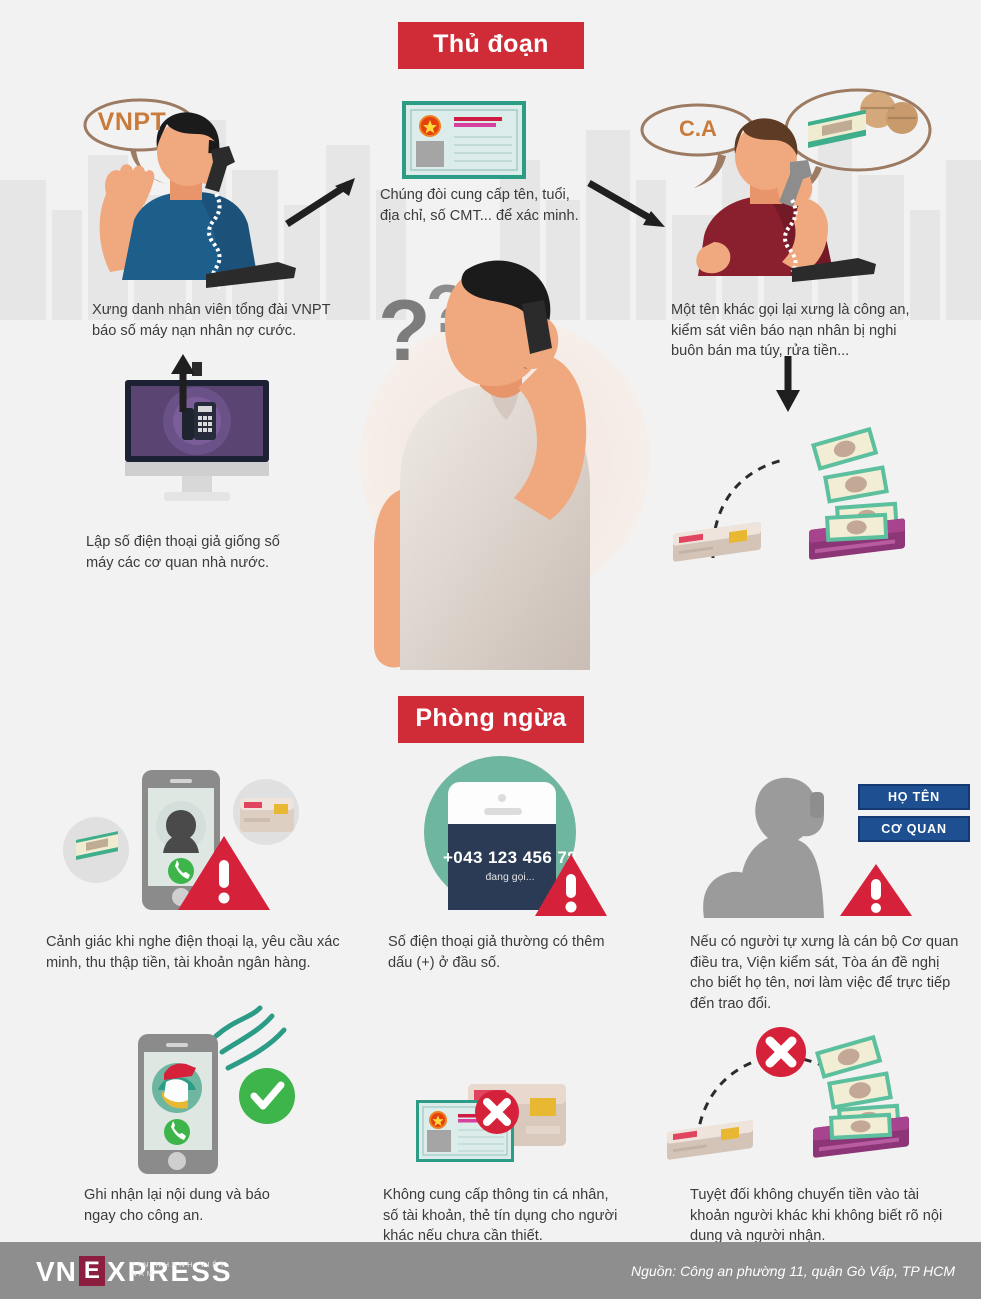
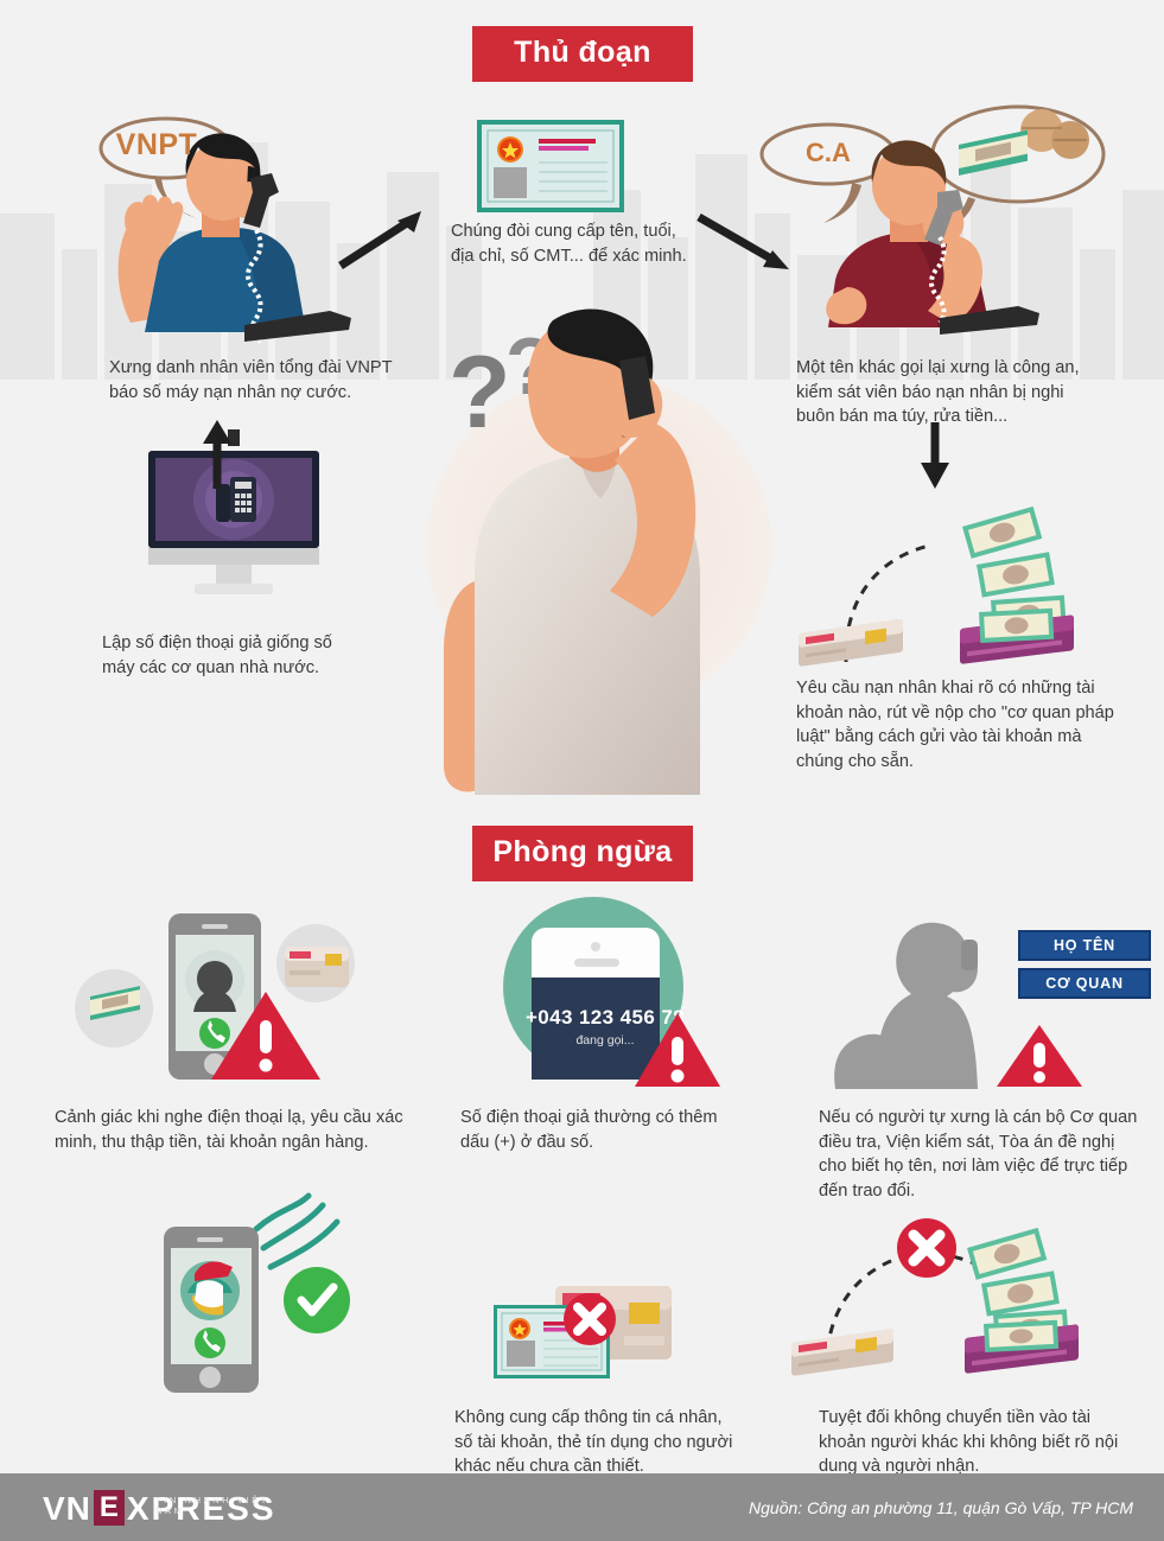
  Thủ đoạn
  Phòng ngừa
  VNPT
  Xưng danh nhân viên tổng đài VNPT
  báo số máy nạn nhân nợ cước.
  Chúng đòi cung cấp tên, tuổi,
  địa chỉ, số CMT... để xác minh.
  C.A
  Một tên khác gọi lại xưng là công an,
  kiểm sát viên báo nạn nhân bị nghi
  buôn bán ma túy, rửa tiền...
  Lập số điện thoại giả giống số
  máy các cơ quan nhà nước.
  ?
+ Yêu cầu nạn nhân khai rõ có những tài
+ khoản nào, rút về nộp cho "cơ quan pháp
+ luật" bằng cách gửi vào tài khoản mà
+ chúng cho sẵn.
  Cảnh giác khi nghe điện thoại lạ, yêu cầu xác
  minh, thu thập tiền, tài khoản ngân hàng.
  +043 123 456 7
  đang gọi...
  Số điện thoại giả thường có thêm
  dấu (+) ở đầu số.
  HỌ TÊN
  CƠ QUAN
  Nếu có người tự xưng là cán bộ Cơ quan
  điều tra, Viện kiểm sát, Tòa án đề nghị
  cho biết họ tên, nơi làm việc để trực tiếp
  đến trao đổi.
- Ghi nhận lại nội dung và báo
- ngay cho công an.
  Không cung cấp thông tin cá nhân,
  số tài khoản, thẻ tín dụng cho người
  khác nếu chưa cần thiết.
  Tuyệt đối không chuyển tiền vào tài
  khoản người khác khi không biết rõ nội
  dung và người nhận.
  VN
  E
  XPRESS
  TIN NHANH VIỆT NAM
  Nguồn: Công an phường 11, quận Gò Vấp, TP HCM
